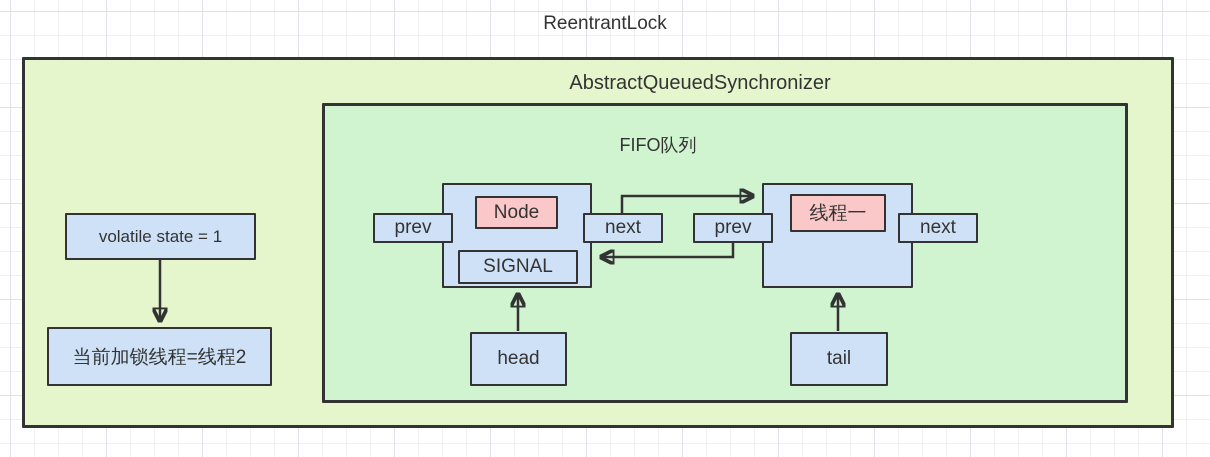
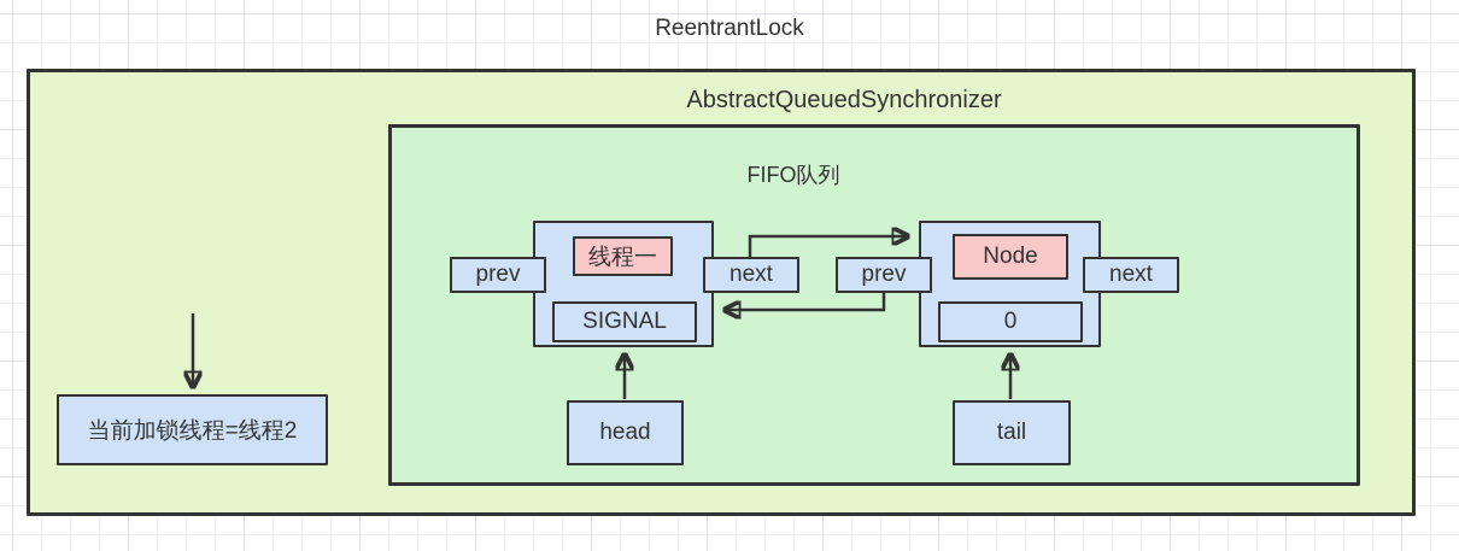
  ReentrantLock
  AbstractQueuedSynchronizer
  FIFO队列
- volatile state = 1
  当前加锁线程=线程2
- Node
+ 线程一
  SIGNAL
  prev
  next
- 线程一
+ Node
+ 0
  prev
  next
  head
  tail
